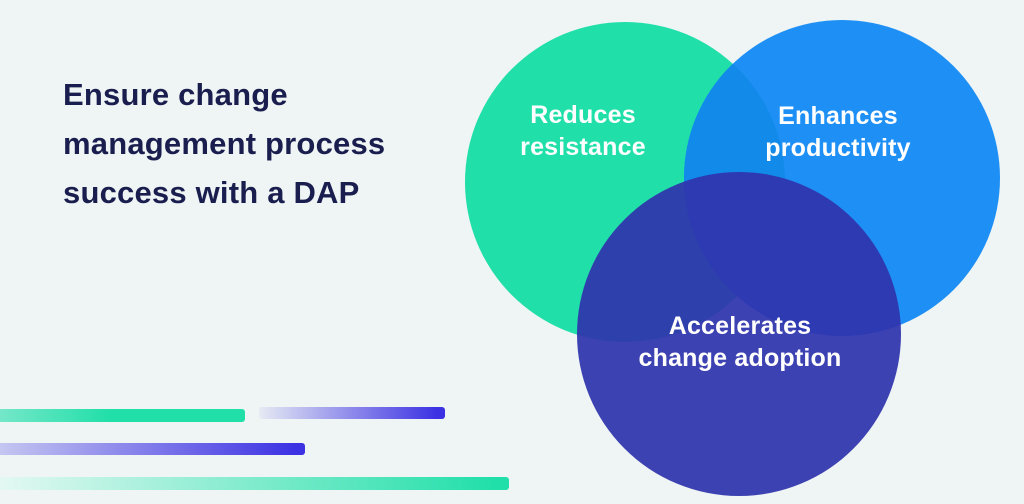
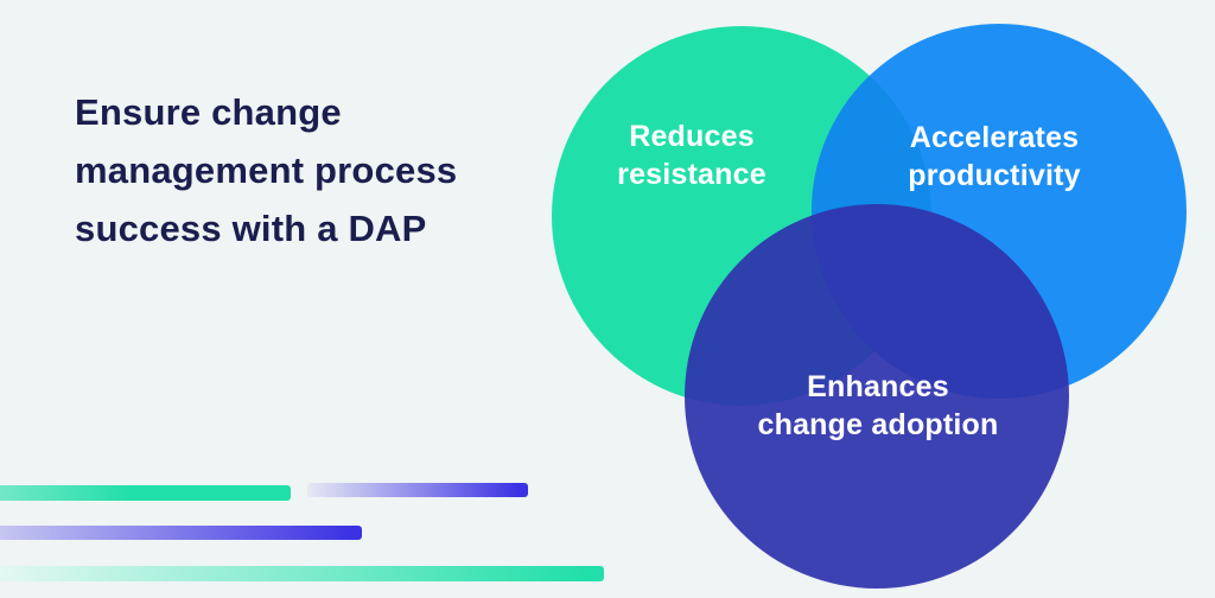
  Ensure change
  management process
  success with a DAP
  Reduces
  resistance
- Enhances
+ Accelerates
  productivity
- Accelerates
+ Enhances
  change adoption
